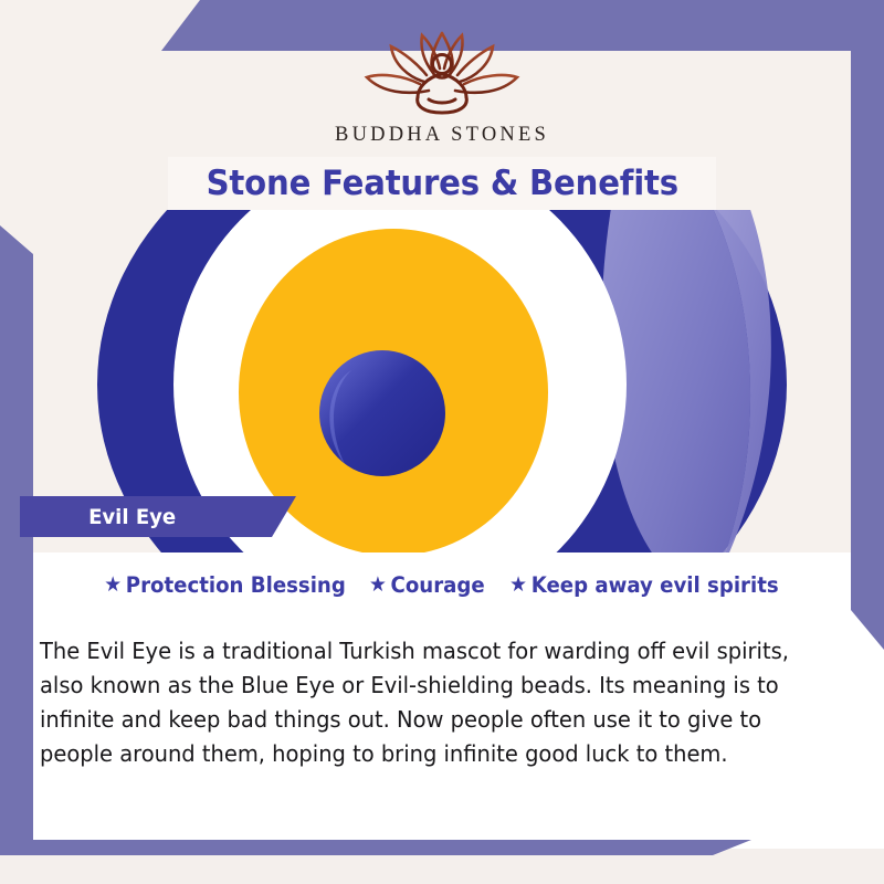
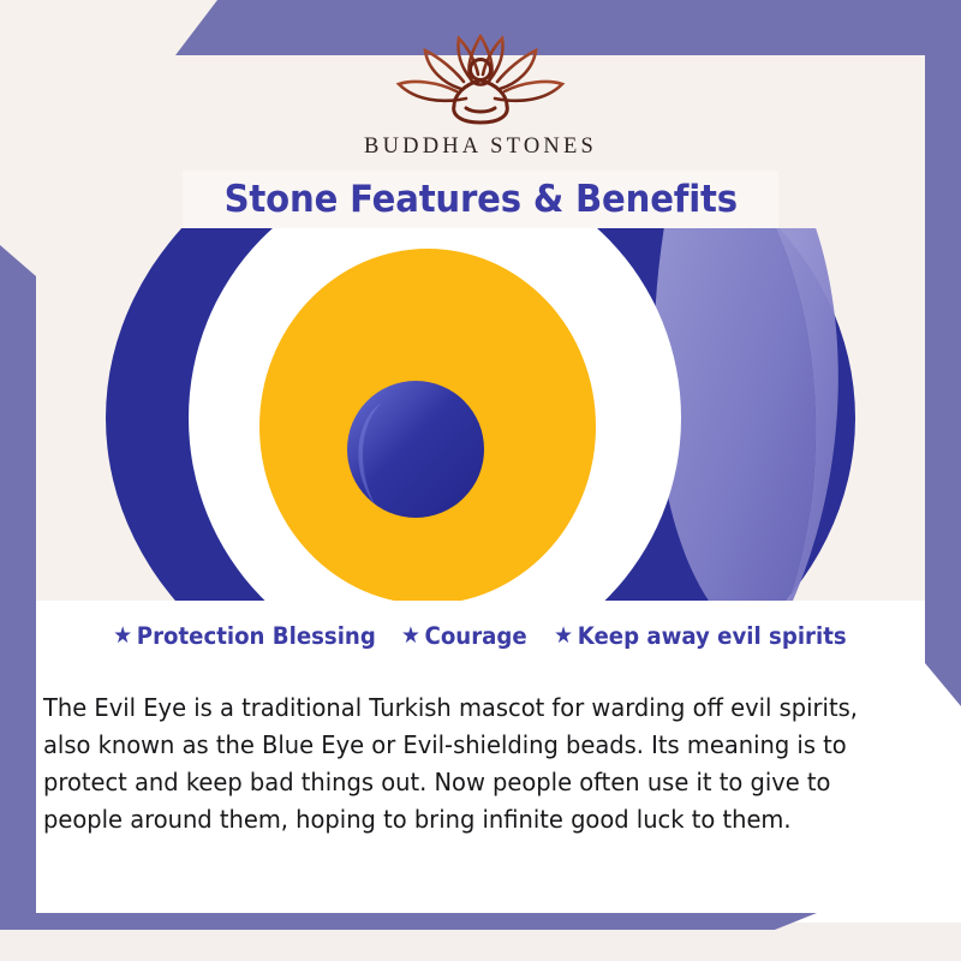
  BUDDHA STONES
  Stone Features & Benefits
- Evil Eye
  ★
  Protection Blessing
  ★
  Courage
  ★
  Keep away evil spirits
- The Evil Eye is a traditional Turkish mascot for warding off evil spirits, also known as the Blue Eye or Evil-shielding beads. Its meaning is to infinite and keep bad things out. Now people often use it to give to people around them, hoping to bring infinite good luck to them.
+ The Evil Eye is a traditional Turkish mascot for warding off evil spirits, also known as the Blue Eye or Evil-shielding beads. Its meaning is to protect and keep bad things out. Now people often use it to give to people around them, hoping to bring infinite good luck to them.
